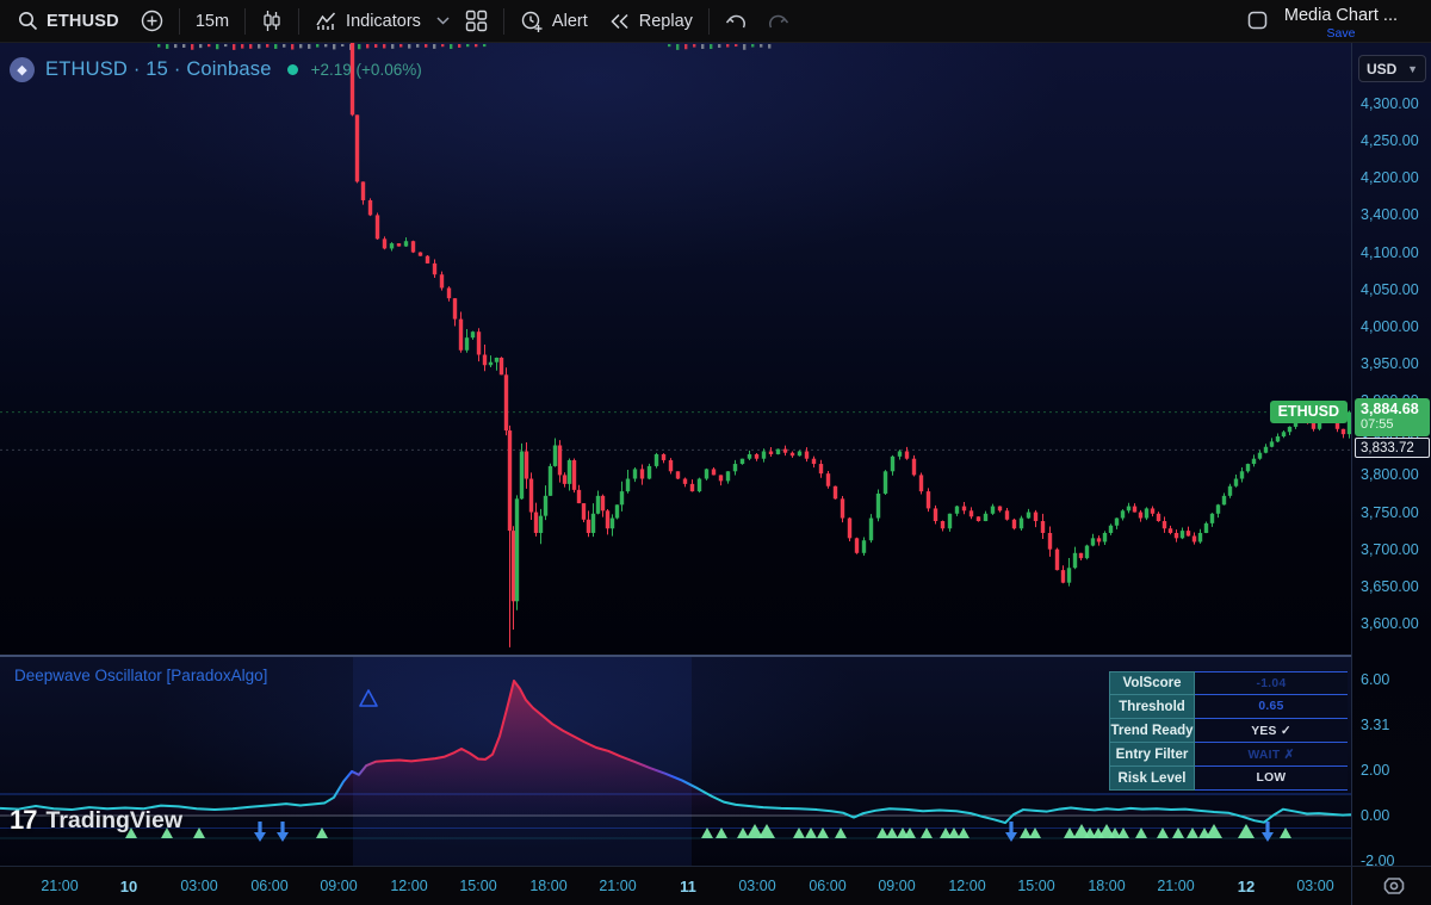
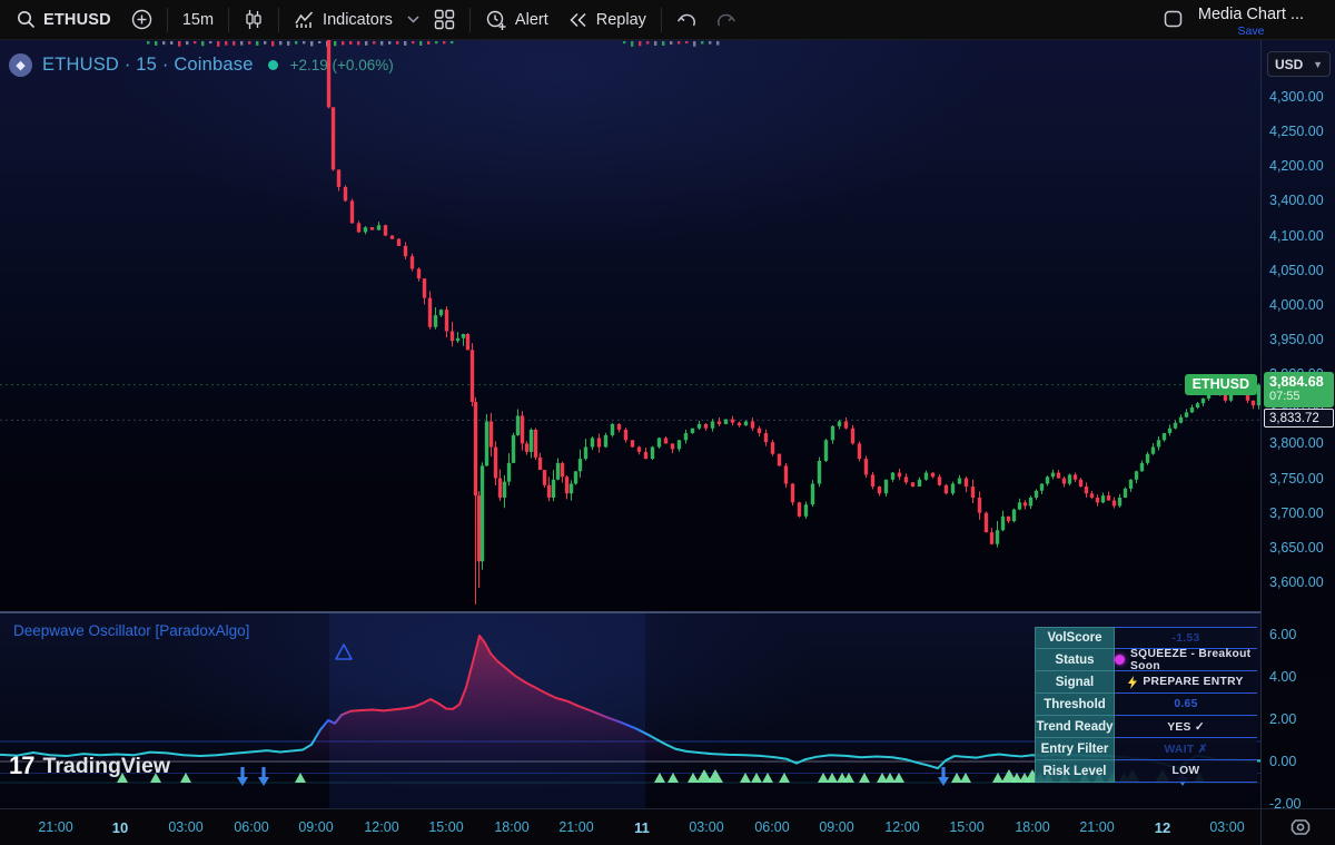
  ETHUSD
  15m
  Indicators
  Alert
  Replay
  Media Chart ...
  Save
  ◆
  ETHUSD · 15 · Coinbase
  +2.19 (+0.06%)
  ETHUSD
  Deepwave Oscillator [ParadoxAlgo]
  VolScore
- -1.04
+ -1.53
+ Status
+ SQUEEZE - Breakout Soon
+ Signal
+ PREPARE ENTRY
  Threshold
  0.65
  Trend Ready
  YES ✓
  Entry Filter
  WAIT ✗
  Risk Level
  LOW
  17
  TradingView
  21:00
  10
  03:00
  06:00
  09:00
  12:00
  15:00
  18:00
  21:00
  11
  03:00
  06:00
  09:00
  12:00
  15:00
  18:00
  21:00
  12
  03:00
  USD
  ▼
  3,833.72
  3,884.68
  07:55
  4,300.00
  4,250.00
  4,200.00
  3,400.00
  4,100.00
  4,050.00
  4,000.00
  3,950.00
  3,800.00
  3,750.00
  3,700.00
  3,650.00
  3,600.00
  6.00
- 3.31
+ 4.00
  2.00
  0.00
  -2.00
